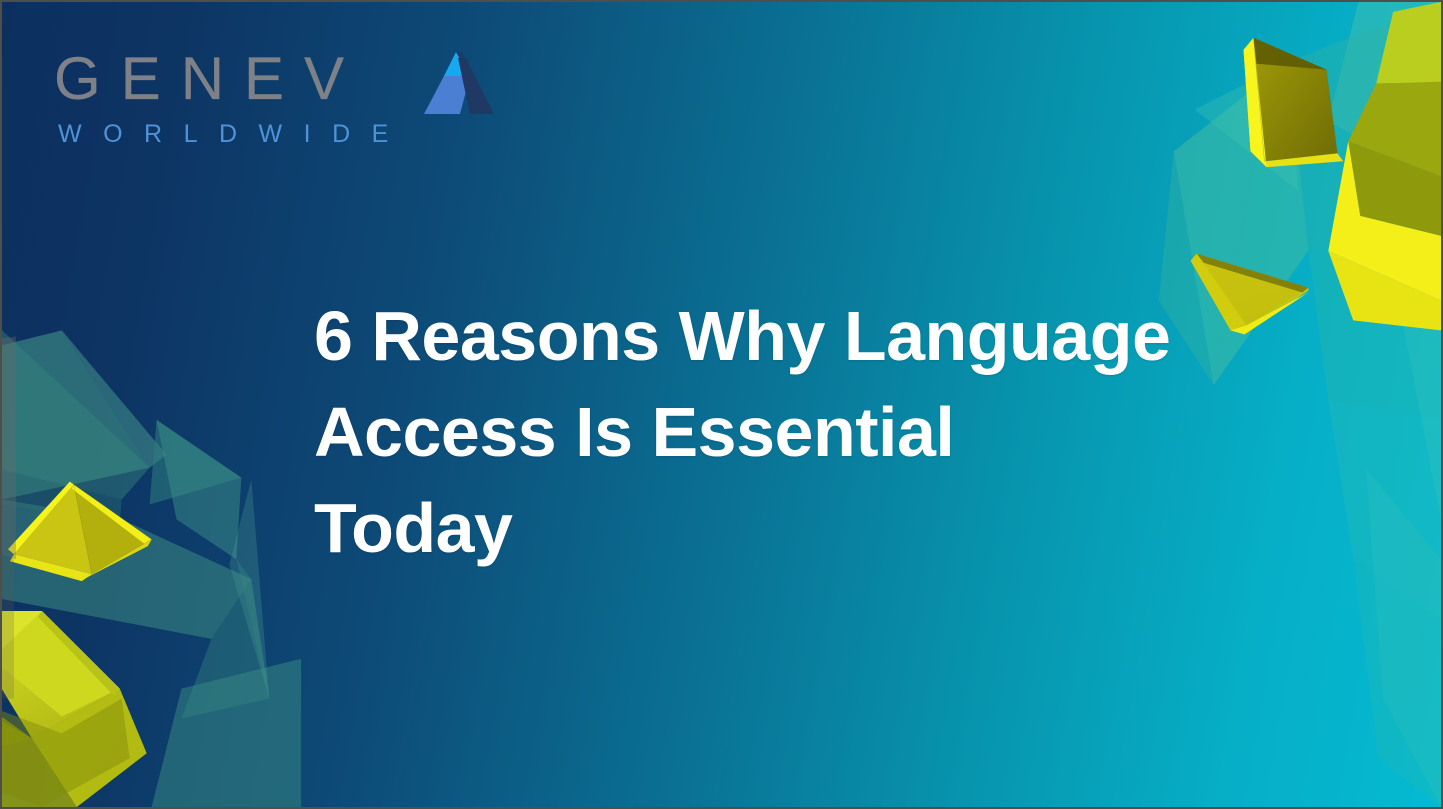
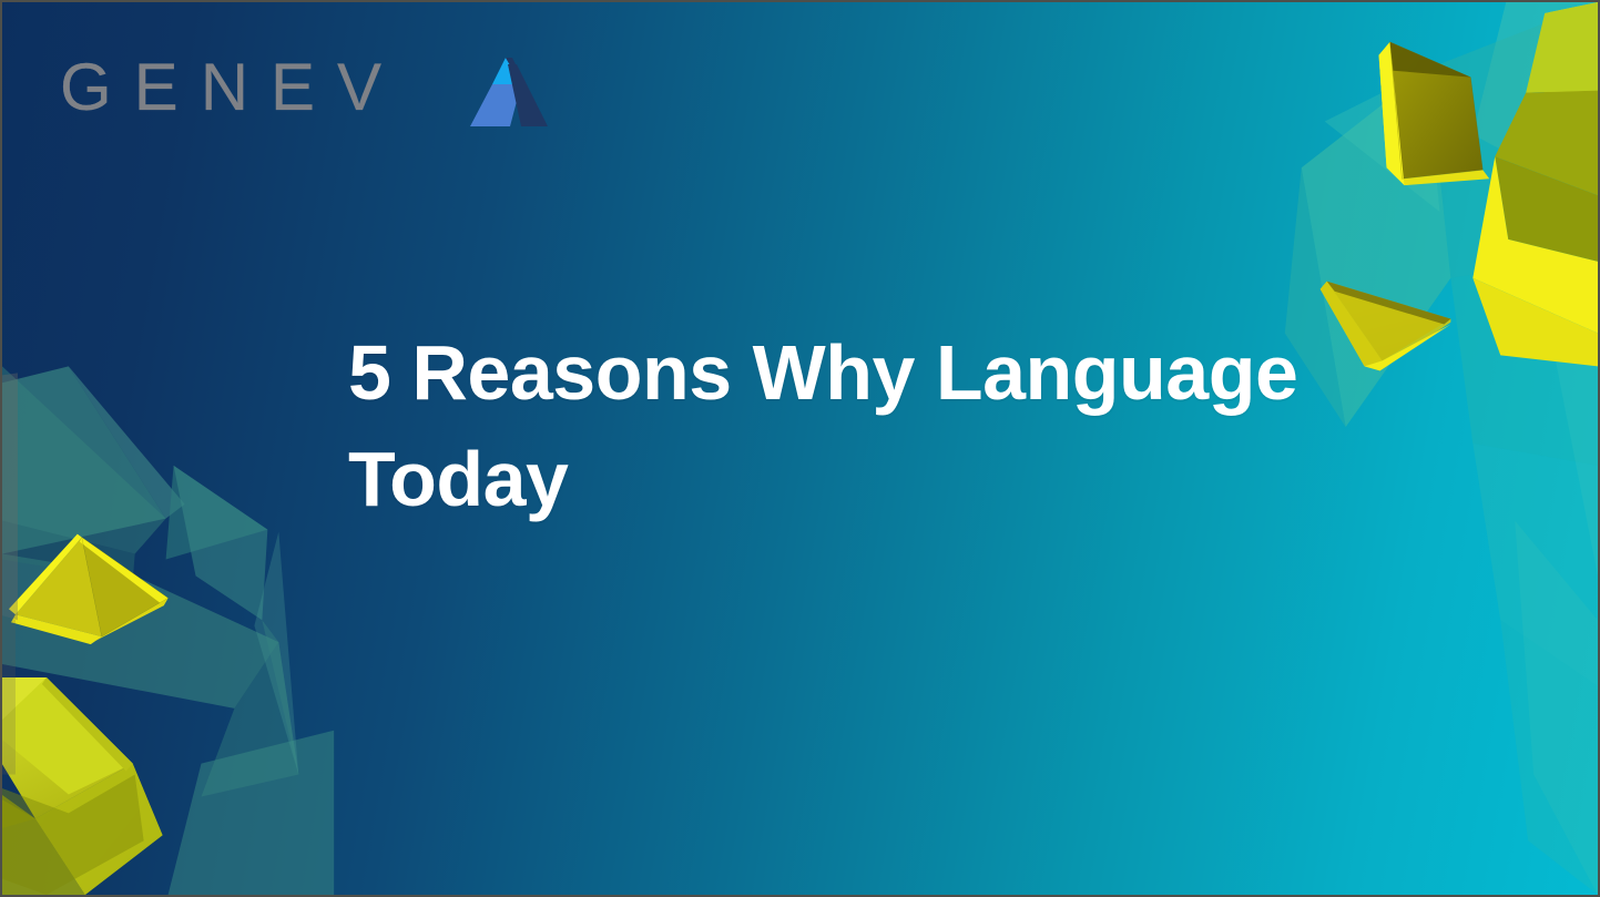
  GENEV
- WORLDWIDE
- 6 Reasons Why Language
+ 5 Reasons Why Language
- Access Is Essential
  Today
